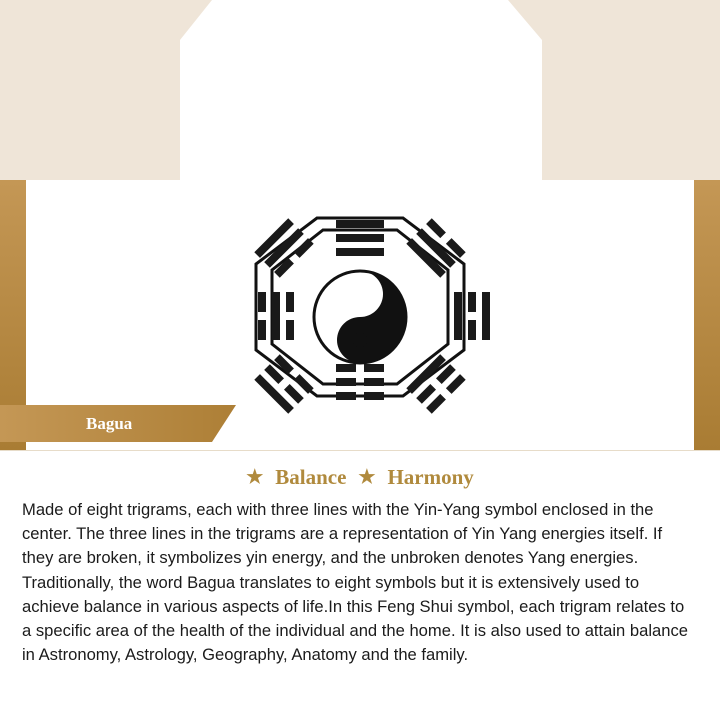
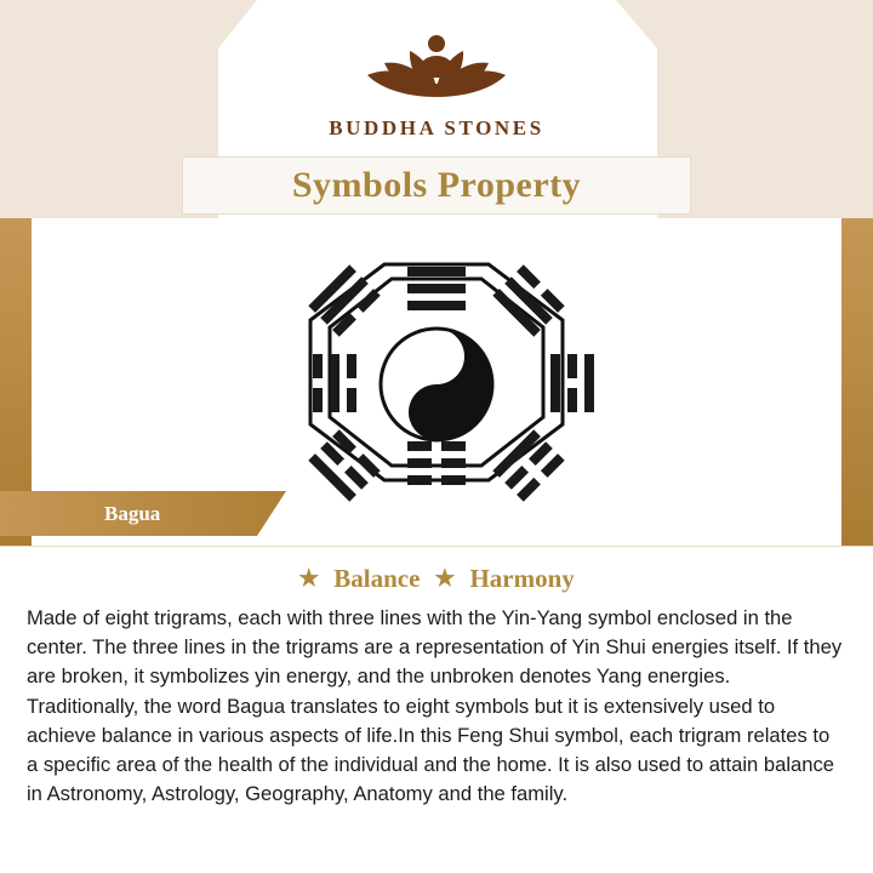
+ BUDDHA STONES
+ Symbols Property
  Bagua
  ★
  Balance
  ★
  Harmony
- Made of eight trigrams, each with three lines with the Yin-Yang symbol enclosed in the center. The three lines in the trigrams are a representation of Yin Yang energies itself. If they are broken, it symbolizes yin energy, and the unbroken denotes Yang energies. Traditionally, the word Bagua translates to eight symbols but it is extensively used to achieve balance in various aspects of life.In this Feng Shui symbol, each trigram relates to a specific area of the health of the individual and the home. It is also used to attain balance in Astronomy, Astrology, Geography, Anatomy and the family.
+ Made of eight trigrams, each with three lines with the Yin-Yang symbol enclosed in the center. The three lines in the trigrams are a representation of Yin Shui energies itself. If they are broken, it symbolizes yin energy, and the unbroken denotes Yang energies. Traditionally, the word Bagua translates to eight symbols but it is extensively used to achieve balance in various aspects of life.In this Feng Shui symbol, each trigram relates to a specific area of the health of the individual and the home. It is also used to attain balance in Astronomy, Astrology, Geography, Anatomy and the family.
